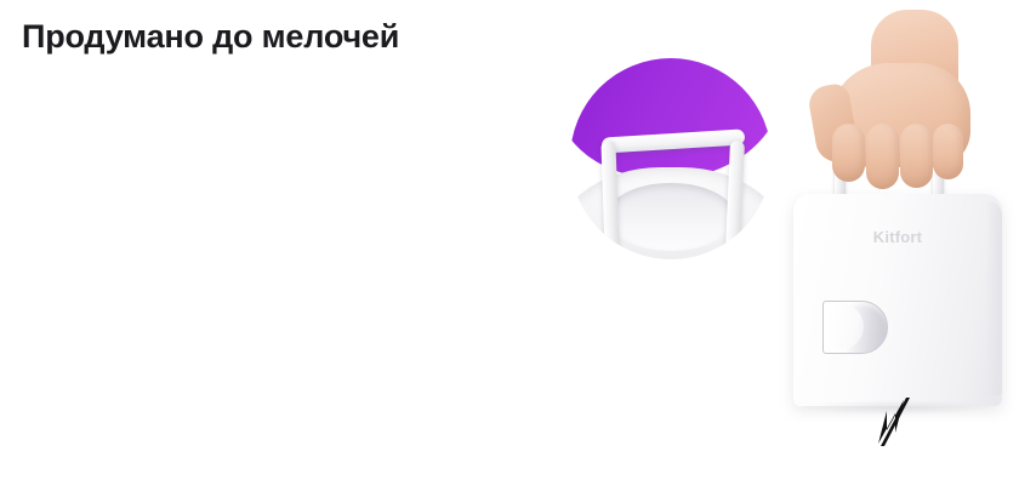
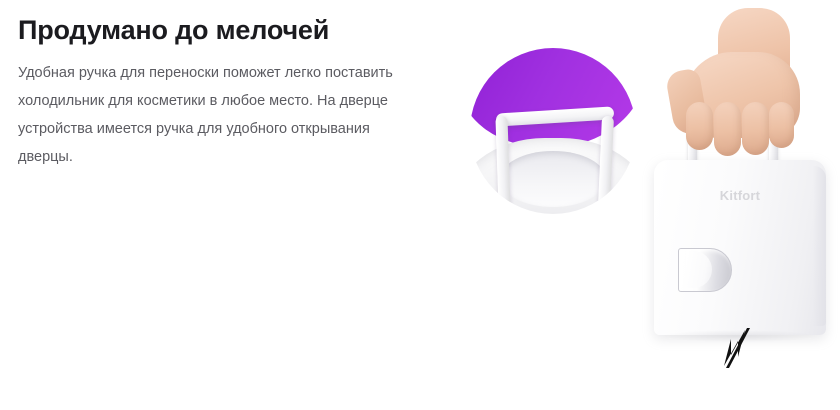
  Продумано до мелочей
+ Удобная ручка для переноски поможет легко поставить холодильник для косметики в любое место. На дверце устройства имеется ручка для удобного открывания дверцы.
  Kitfort
